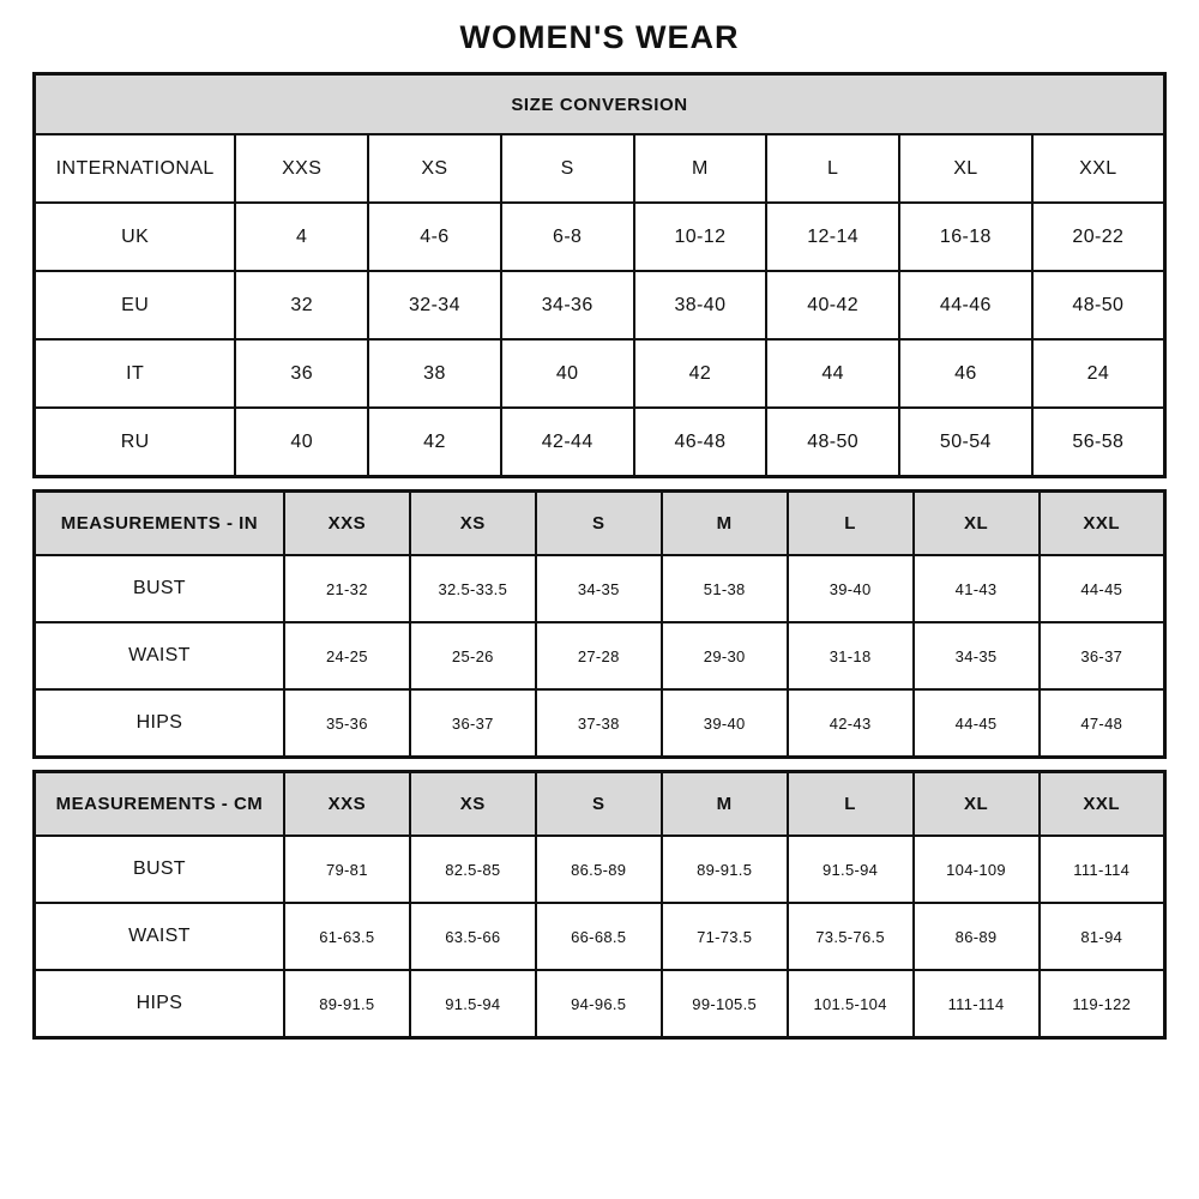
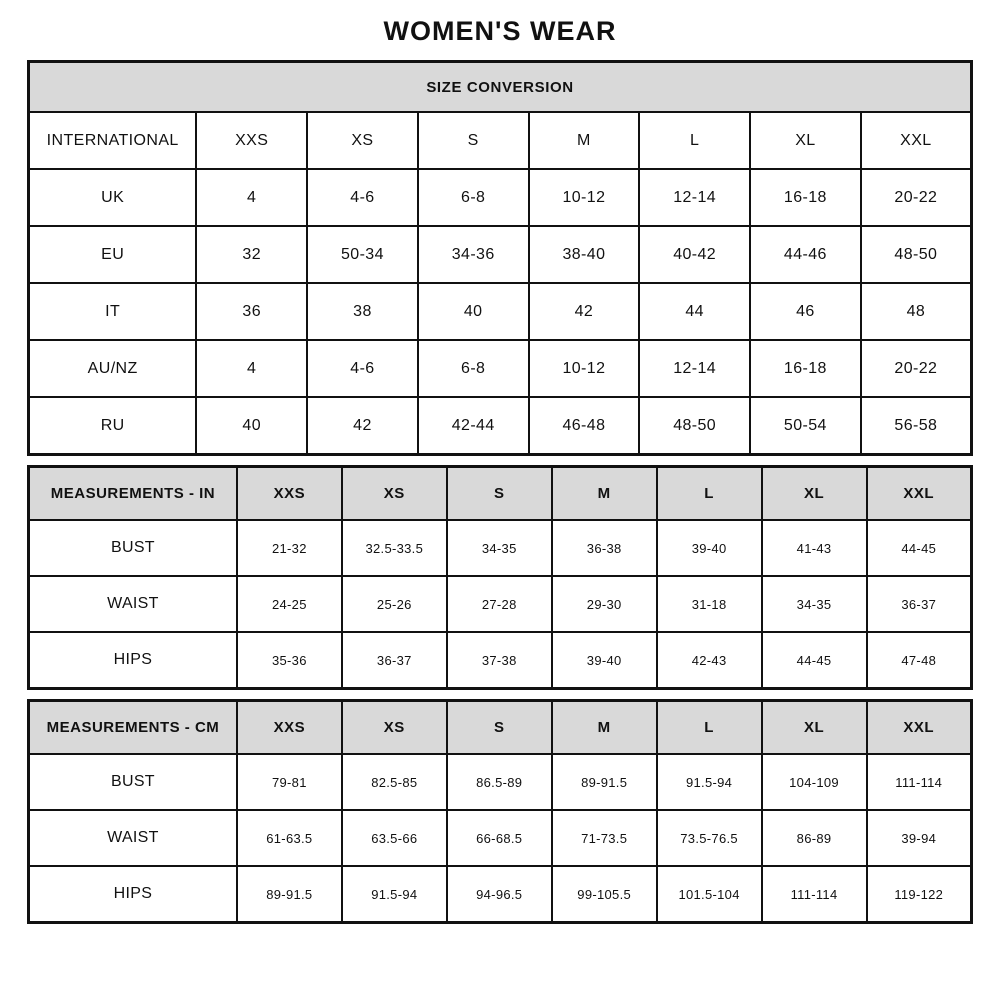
  WOMEN'S WEAR
  SIZE CONVERSION
  INTERNATIONAL	XXS	XS	S	M	L	XL	XXL
  UK	4	4-6	6-8	10-12	12-14	16-18	20-22
- EU	32	32-34	34-36	38-40	40-42	44-46	48-50
+ EU	32	50-34	34-36	38-40	40-42	44-46	48-50
- IT	36	38	40	42	44	46	24
+ IT	36	38	40	42	44	46	48
+ AU/NZ	4	4-6	6-8	10-12	12-14	16-18	20-22
  RU	40	42	42-44	46-48	48-50	50-54	56-58
  MEASUREMENTS - IN	XXS	XS	S	M	L	XL	XXL
- BUST	21-32	32.5-33.5	34-35	51-38	39-40	41-43	44-45
+ BUST	21-32	32.5-33.5	34-35	36-38	39-40	41-43	44-45
  WAIST	24-25	25-26	27-28	29-30	31-18	34-35	36-37
  HIPS	35-36	36-37	37-38	39-40	42-43	44-45	47-48
  MEASUREMENTS - CM	XXS	XS	S	M	L	XL	XXL
  BUST	79-81	82.5-85	86.5-89	89-91.5	91.5-94	104-109	111-114
- WAIST	61-63.5	63.5-66	66-68.5	71-73.5	73.5-76.5	86-89	81-94
+ WAIST	61-63.5	63.5-66	66-68.5	71-73.5	73.5-76.5	86-89	39-94
  HIPS	89-91.5	91.5-94	94-96.5	99-105.5	101.5-104	111-114	119-122
